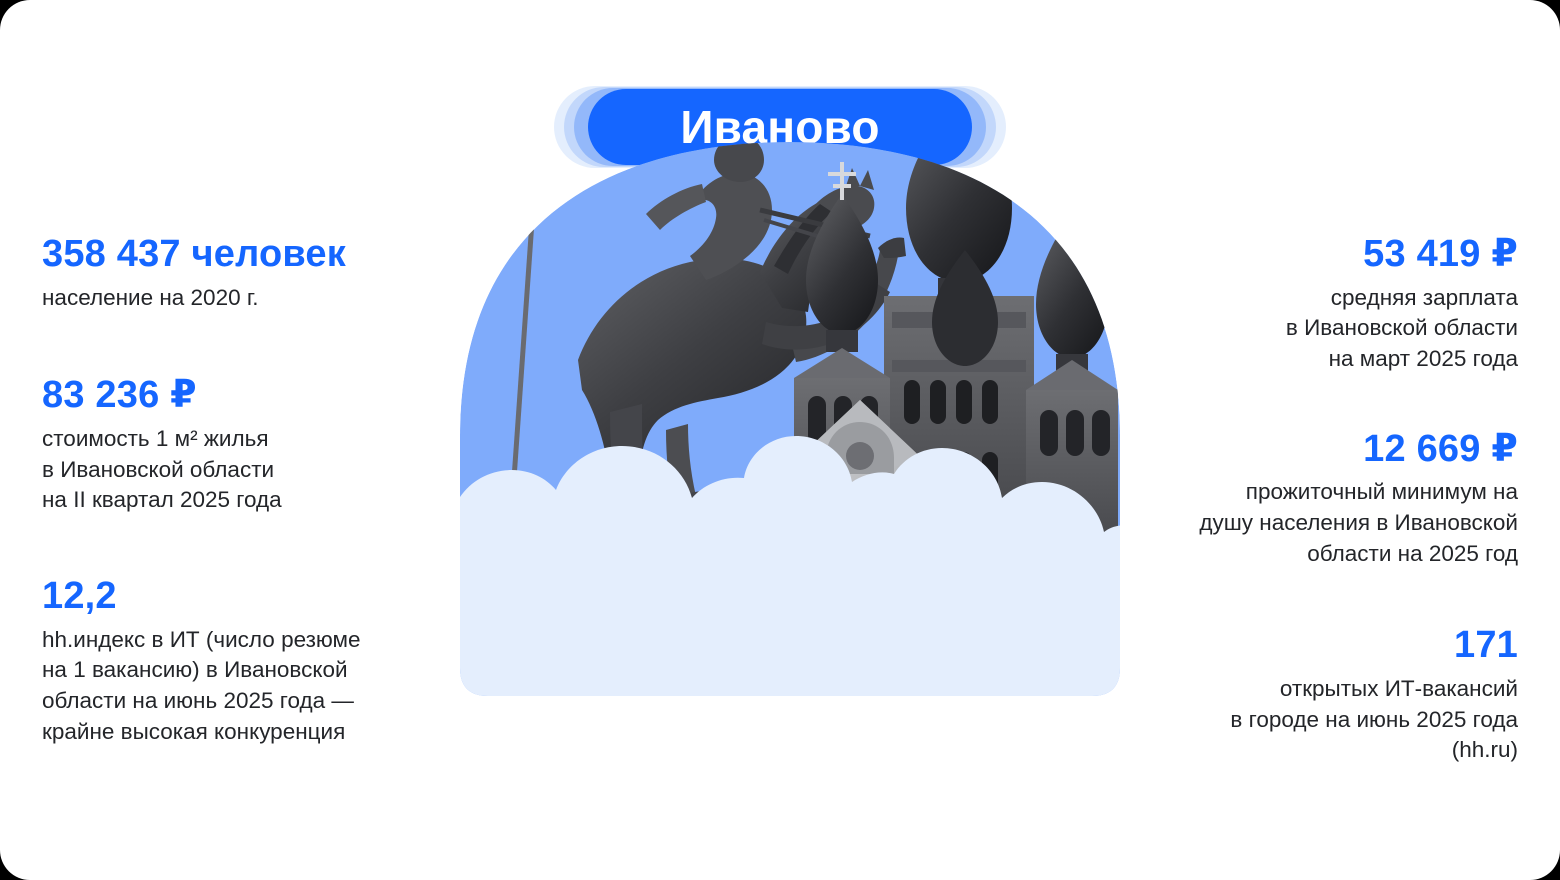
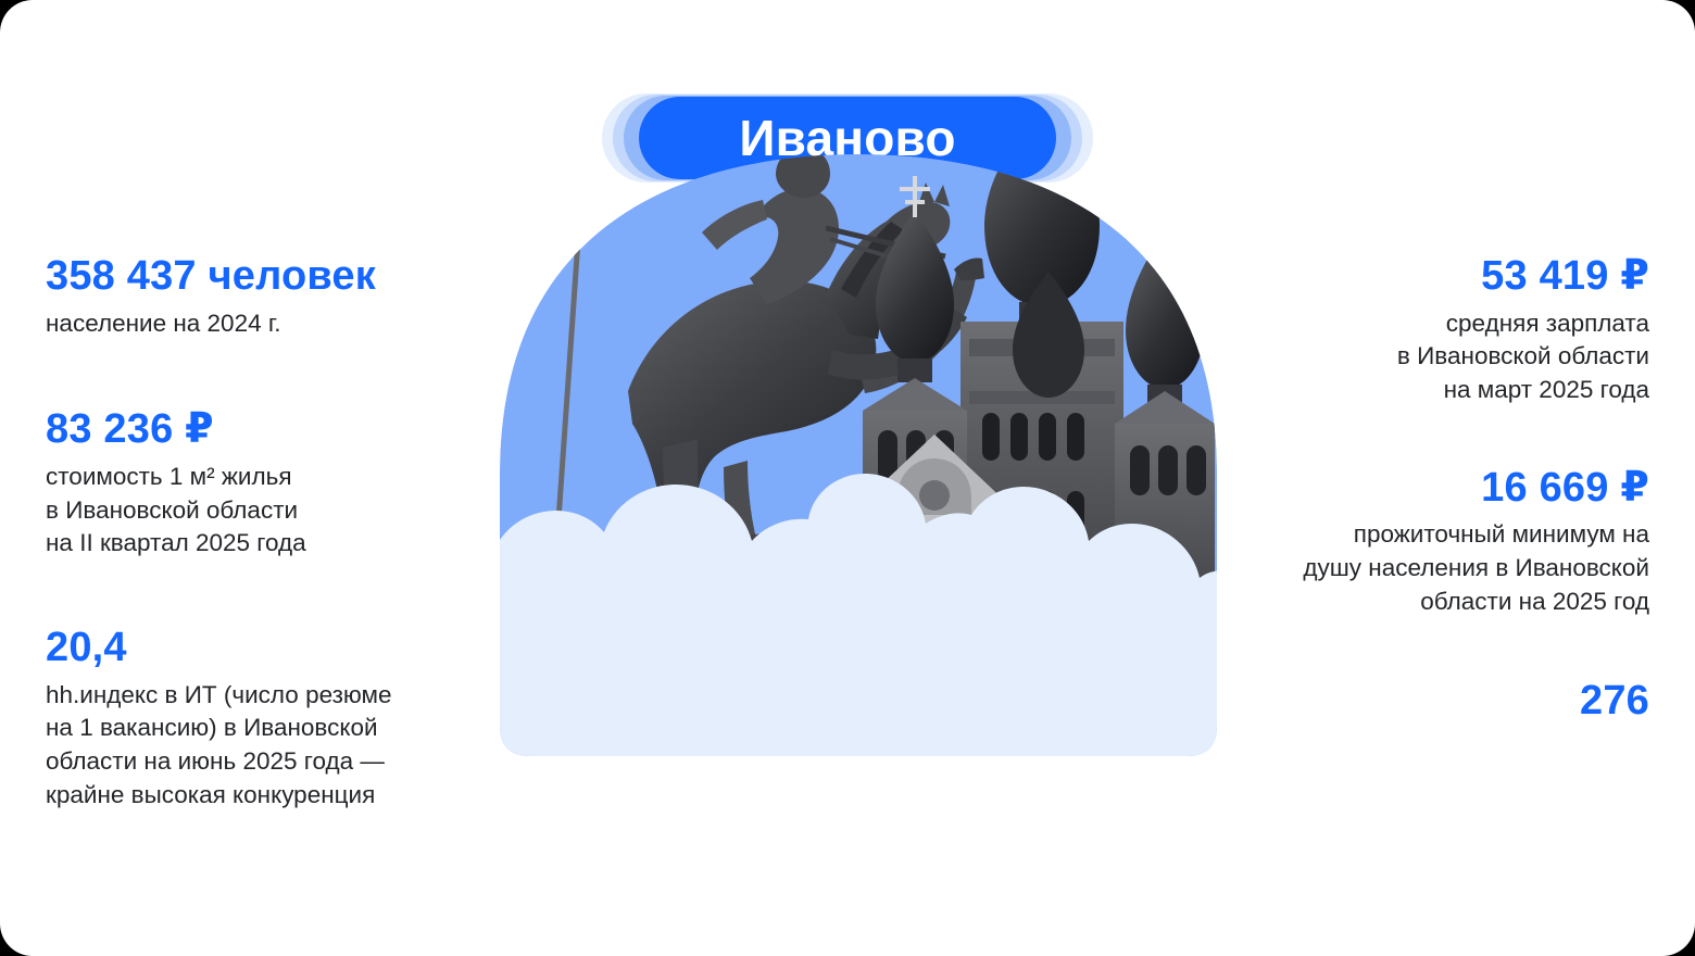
  Иваново
  358 437 человек
- население на 2020 г.
+ население на 2024 г.
  83 236 ₽
  стоимость 1 м² жилья
  в Ивановской области
  на II квартал 2025 года
- 12,2
+ 20,4
  hh.индекс в ИТ (число резюме
  на 1 вакансию) в Ивановской
  области на июнь 2025 года —
  крайне высокая конкуренция
  53 419 ₽
  средняя зарплата
  в Ивановской области
  на март 2025 года
- 12 669 ₽
+ 16 669 ₽
  прожиточный минимум на
  душу населения в Ивановской
  области на 2025 год
- 171
+ 276
- открытых ИТ-вакансий
- в городе на июнь 2025 года
- (hh.ru)
